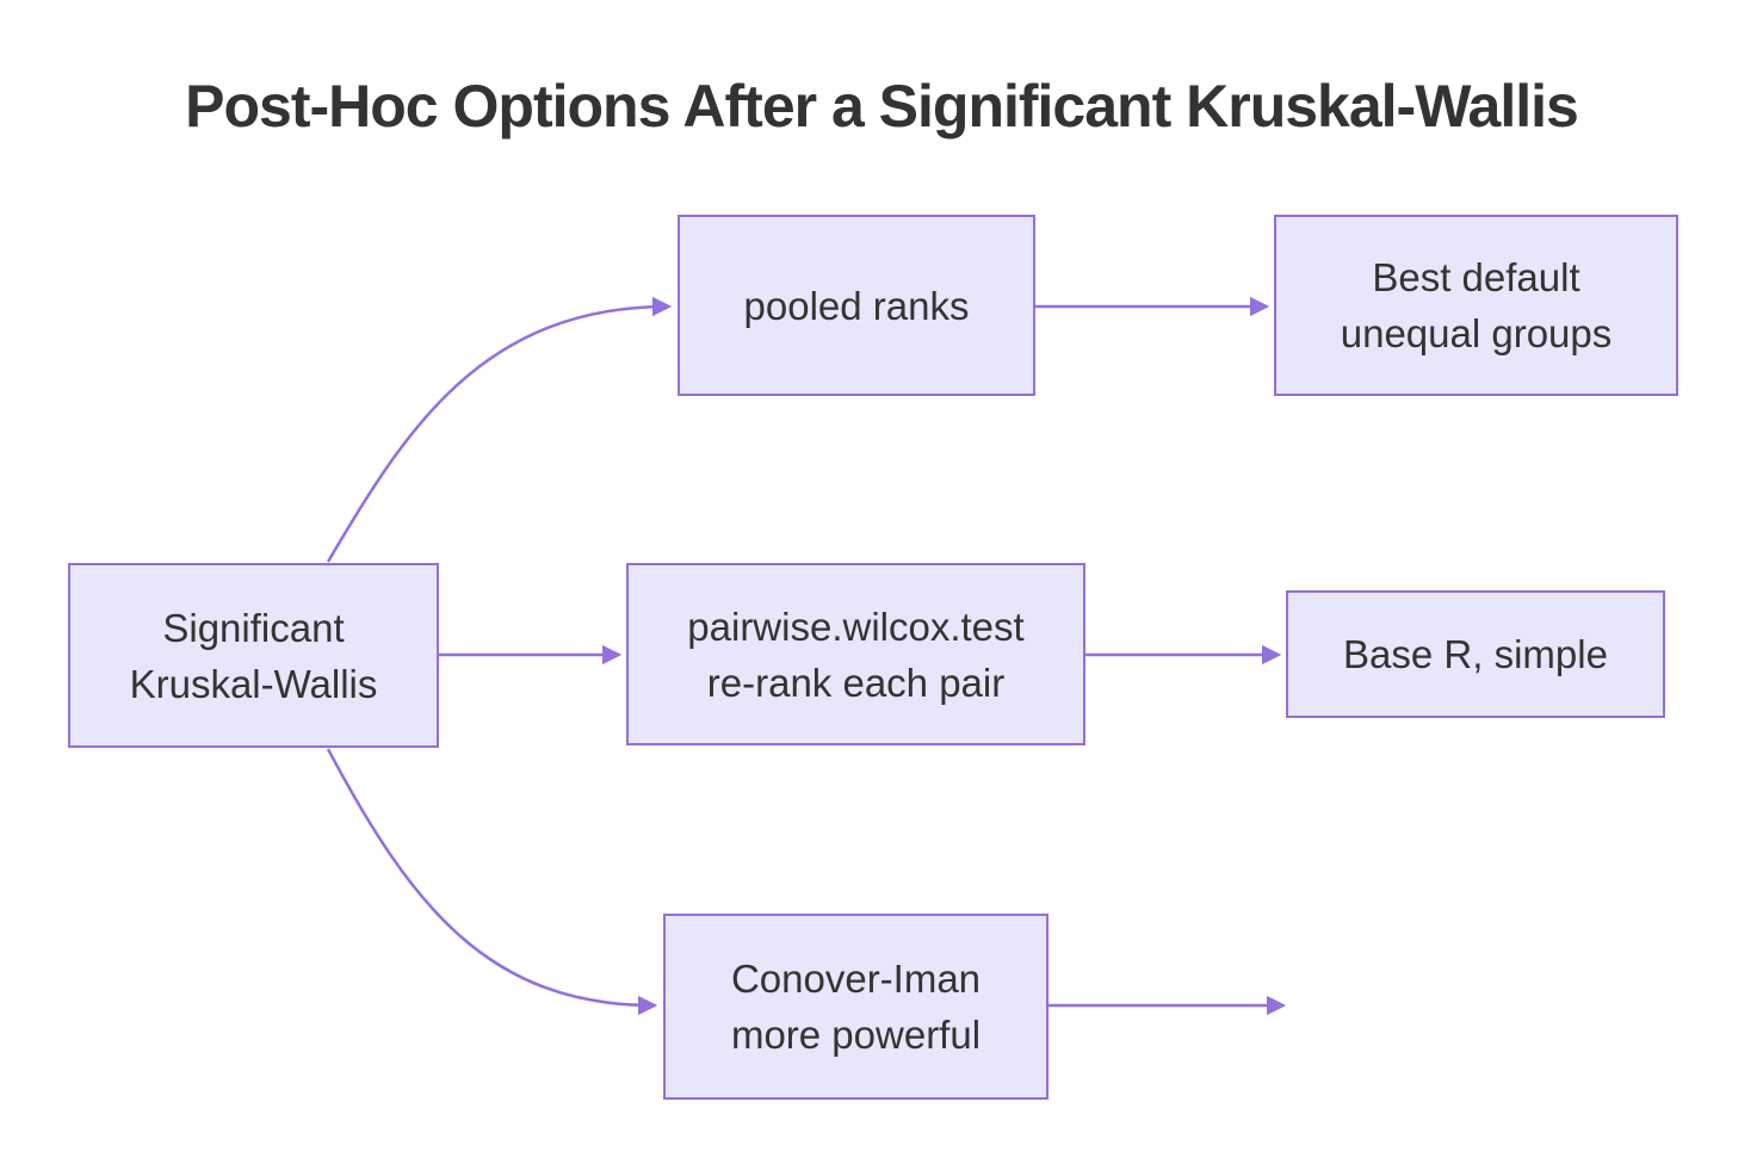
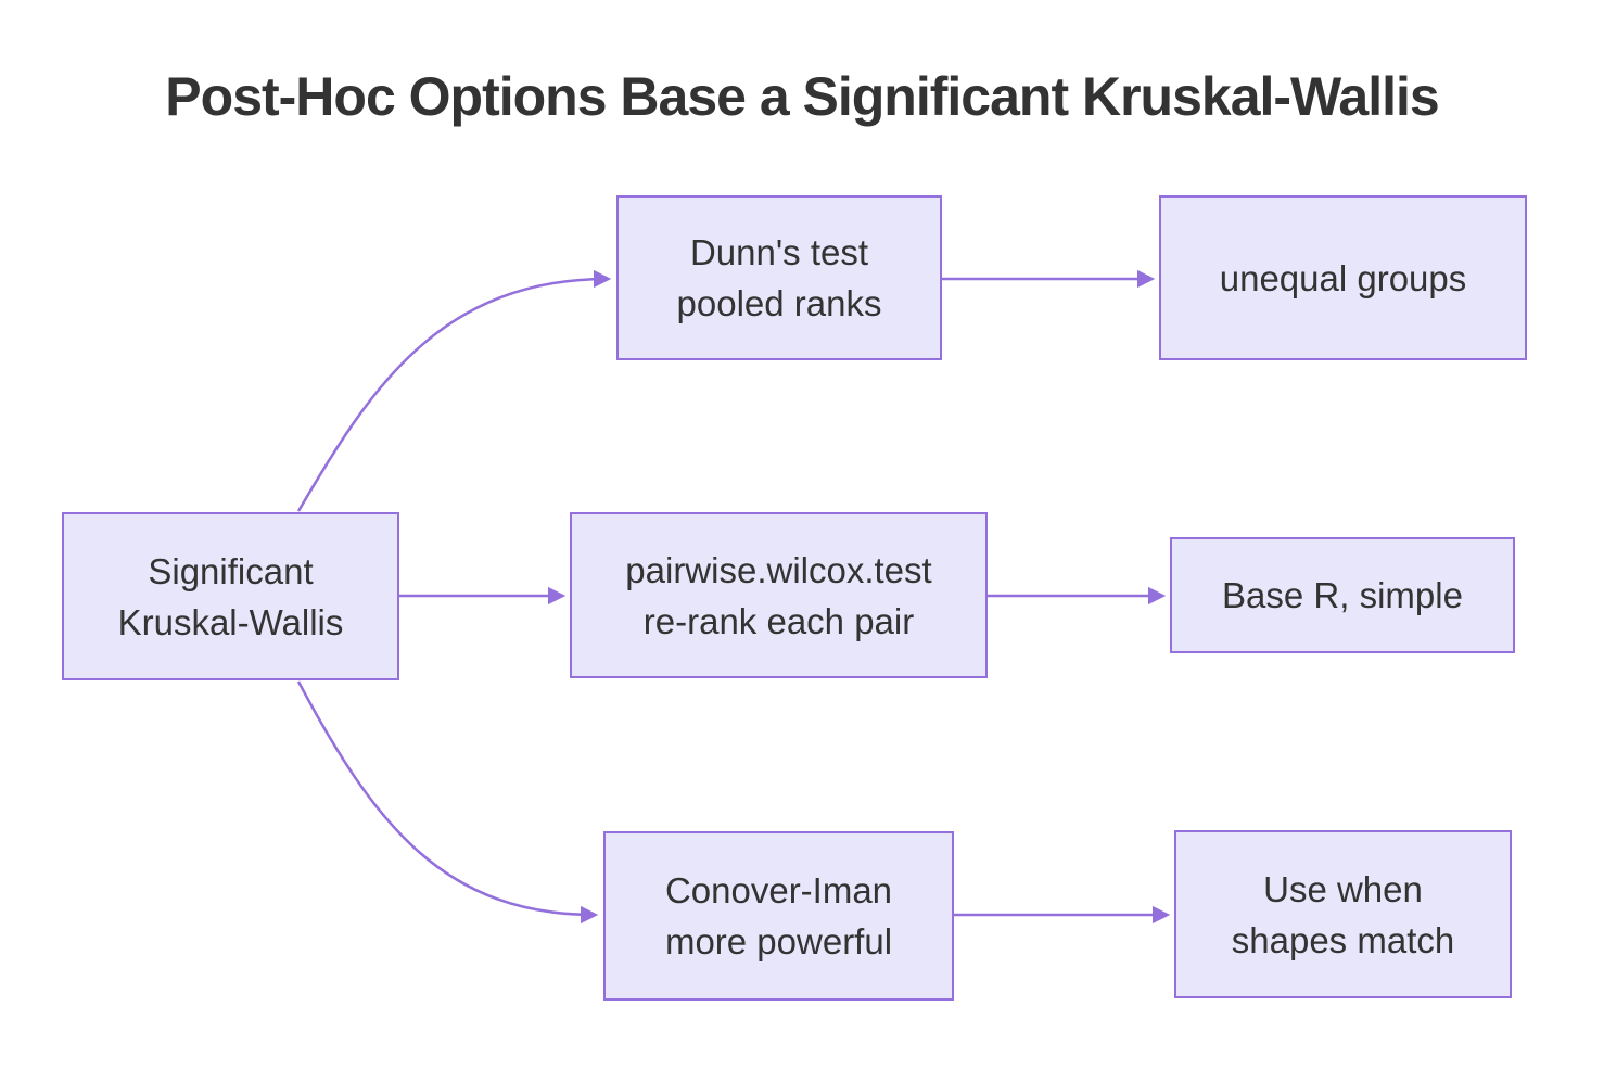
- Post-Hoc Options After a Significant Kruskal-Wallis
+ Post-Hoc Options Base a Significant Kruskal-Wallis
  Significant
  Kruskal-Wallis
+ Dunn's test
  pooled ranks
- Best default
  unequal groups
  pairwise.wilcox.test
  re-rank each pair
  Base R, simple
  Conover-Iman
  more powerful
+ Use when
+ shapes match
